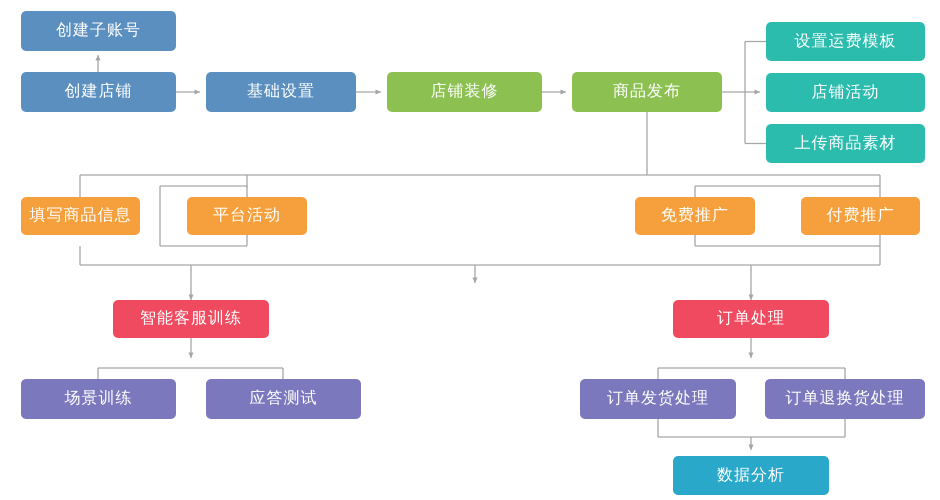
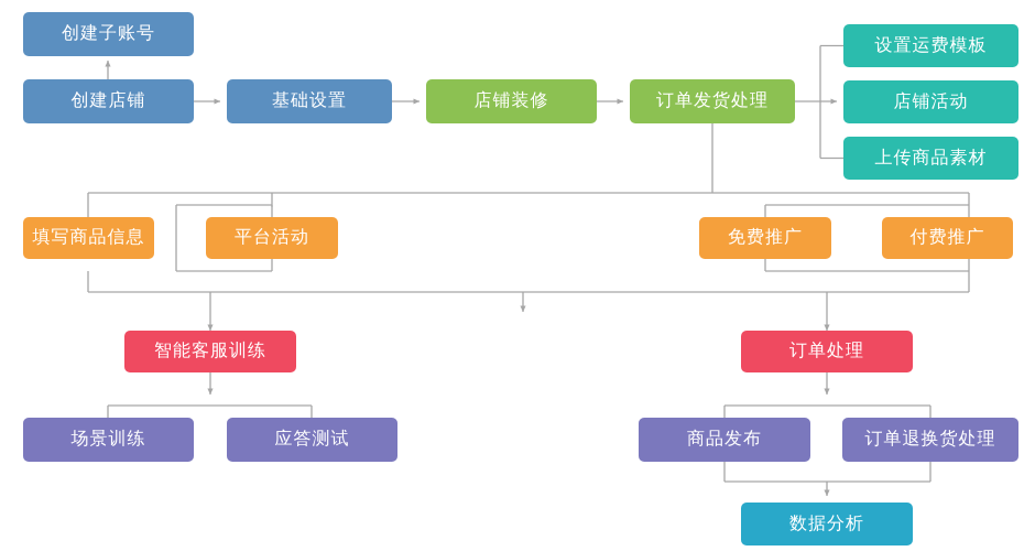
  创建子账号
  创建店铺
  基础设置
  店铺装修
- 商品发布
+ 订单发货处理
  设置运费模板
  店铺活动
  上传商品素材
  填写商品信息
  平台活动
  免费推广
  付费推广
  智能客服训练
  订单处理
  场景训练
  应答测试
- 订单发货处理
+ 商品发布
  订单退换货处理
  数据分析
